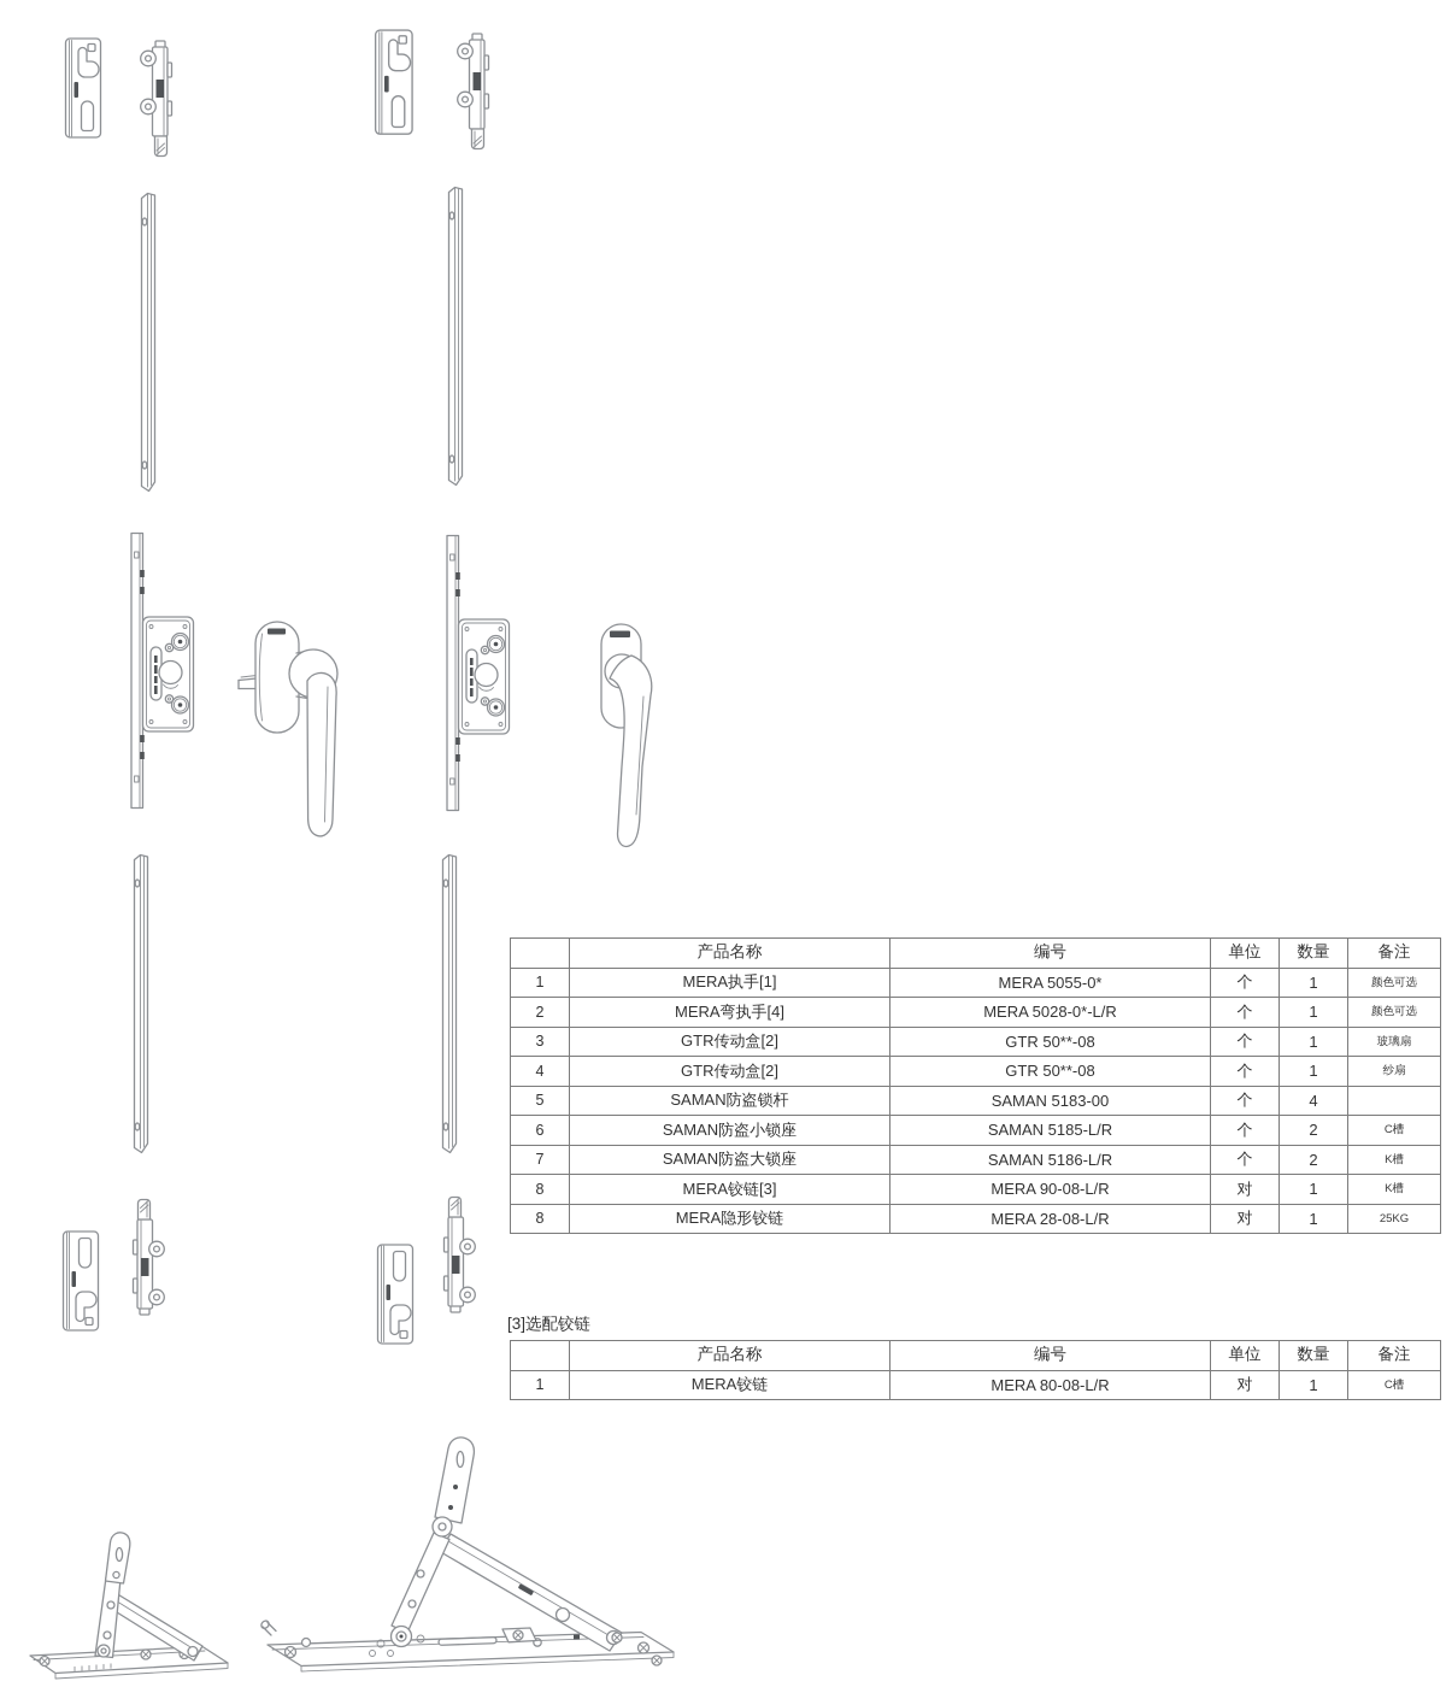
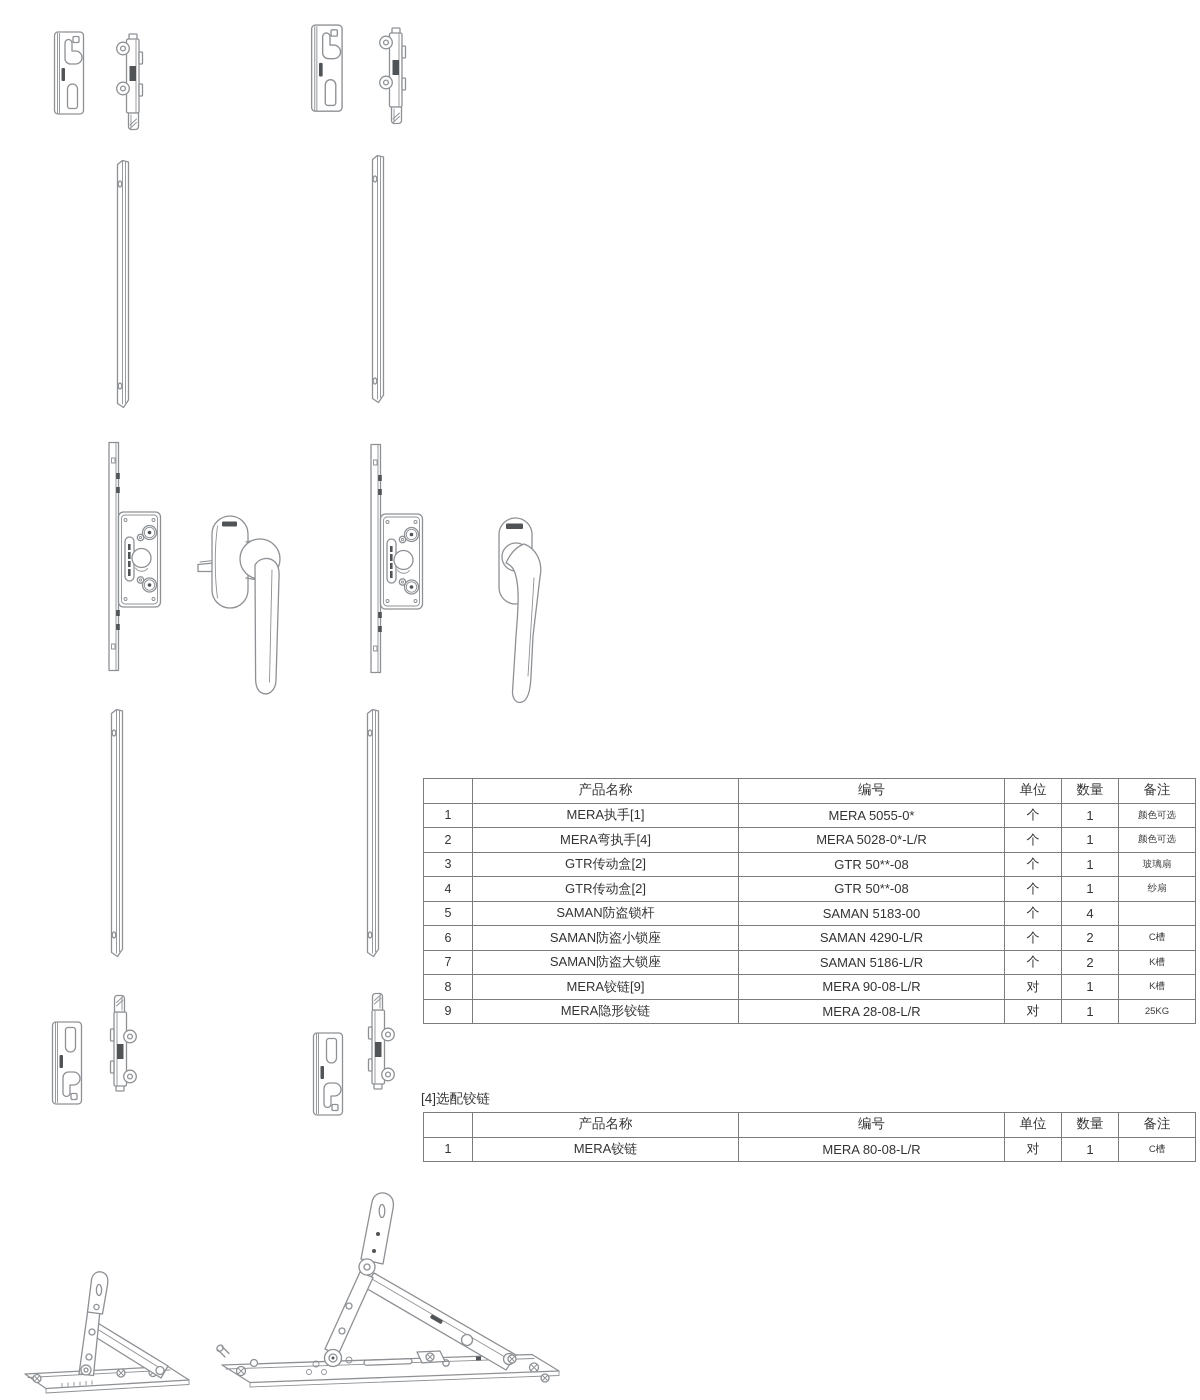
  	产品名称	编号	单位	数量	备注
  1	MERA执手[1]	MERA 5055-0*	个	1	颜色可选
  2	MERA弯执手[4]	MERA 5028-0*-L/R	个	1	颜色可选
  3	GTR传动盒[2]	GTR 50**-08	个	1	玻璃扇
  4	GTR传动盒[2]	GTR 50**-08	个	1	纱扇
  5	SAMAN防盗锁杆	SAMAN 5183-00	个	4
- 6	SAMAN防盗小锁座	SAMAN 5185-L/R	个	2	C槽
+ 6	SAMAN防盗小锁座	SAMAN 4290-L/R	个	2	C槽
  7	SAMAN防盗大锁座	SAMAN 5186-L/R	个	2	K槽
- 8	MERA铰链[3]	MERA 90-08-L/R	对	1	K槽
+ 8	MERA铰链[9]	MERA 90-08-L/R	对	1	K槽
- 8	MERA隐形铰链	MERA 28-08-L/R	对	1	25KG
+ 9	MERA隐形铰链	MERA 28-08-L/R	对	1	25KG
- [3]选配铰链
+ [4]选配铰链
  	产品名称	编号	单位	数量	备注
  1	MERA铰链	MERA 80-08-L/R	对	1	C槽
